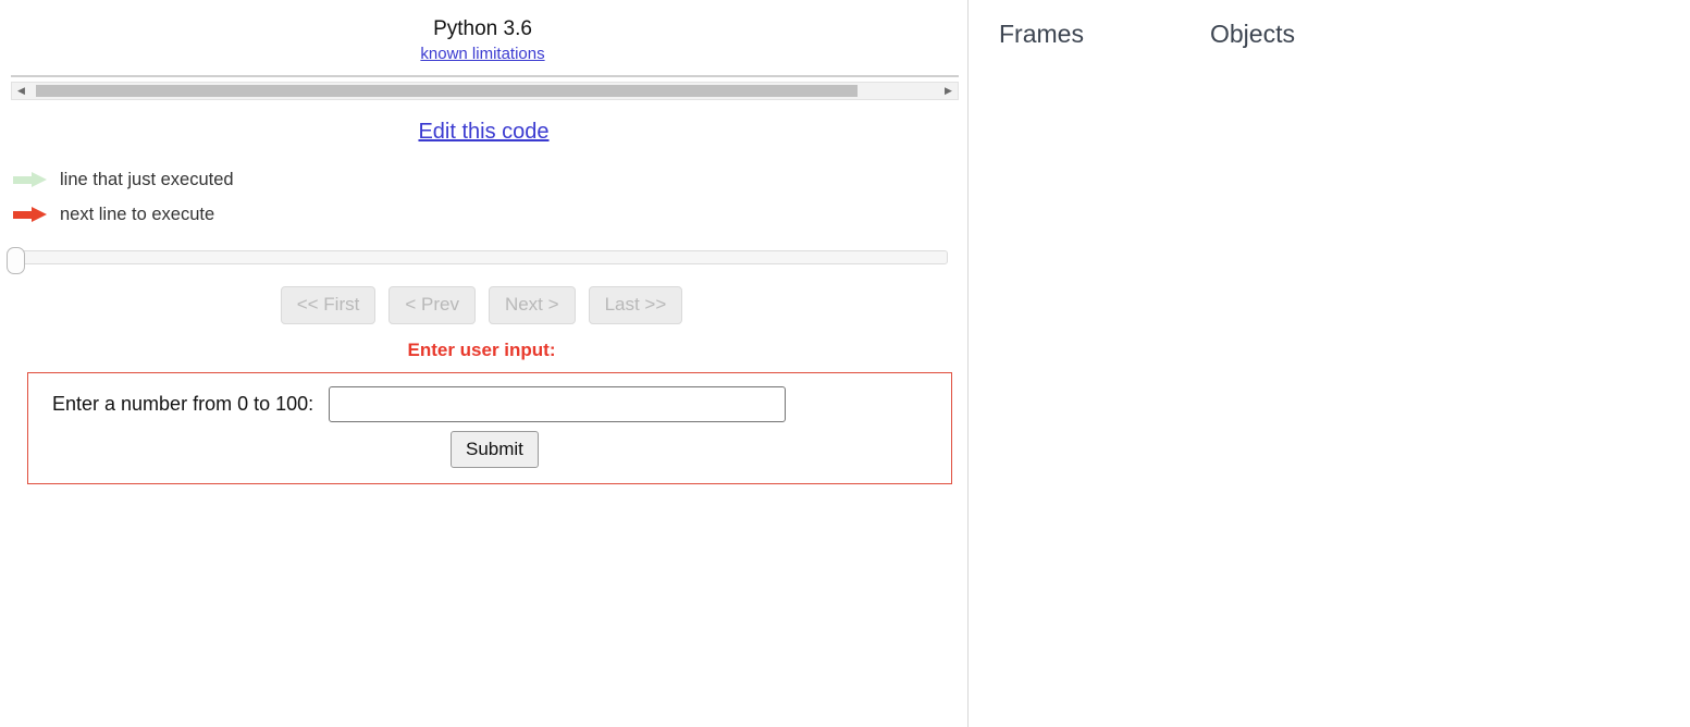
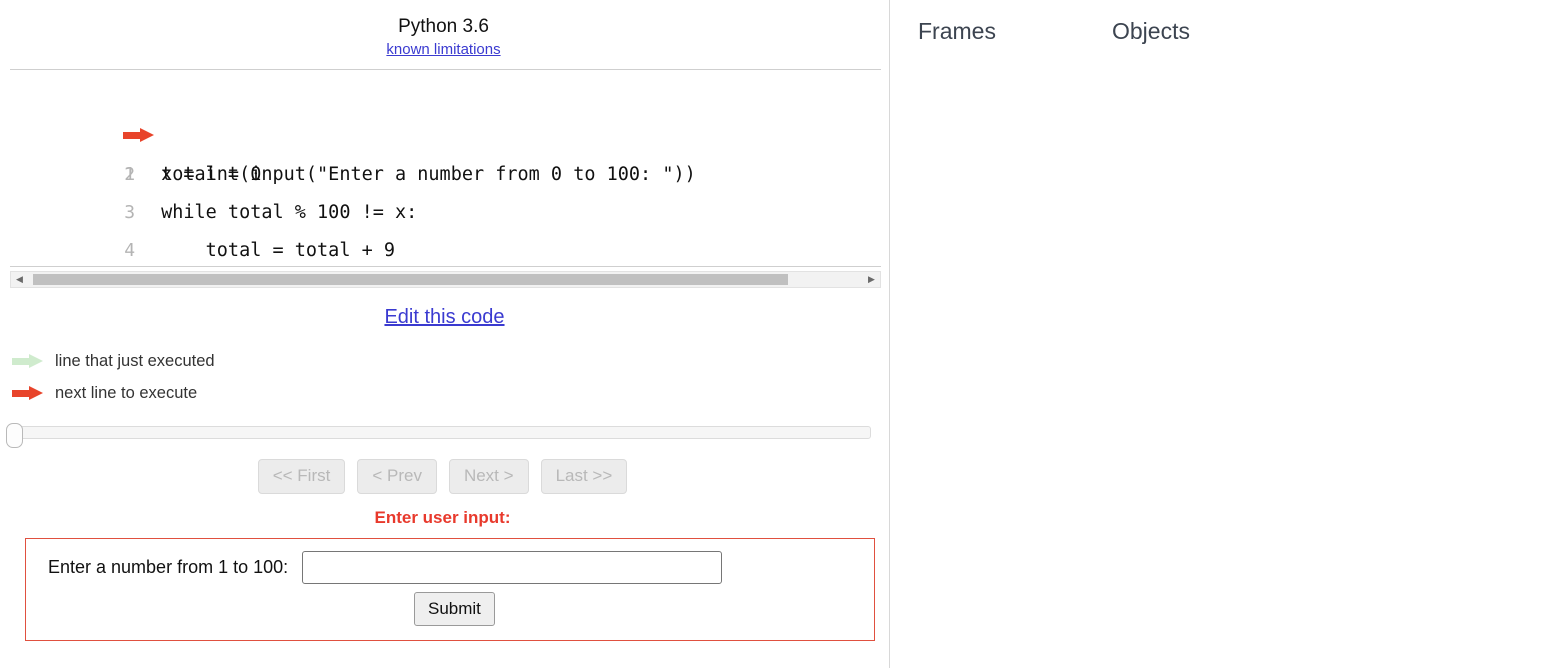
  Python 3.6
  known limitations
+ 1 x = int(input("Enter a number from 0 to 100: "))
+ 2 total = 0
+ 3 while total % 100 != x:
+ 4 total = total + 9
  ◀
  ▶
  Edit this code
  line that just executed
  next line to execute
  << First
  < Prev
  Next >
  Last >>
  Enter user input:
- Enter a number from 0 to 100:
+ Enter a number from 1 to 100:
  Submit
  Frames
  Objects
